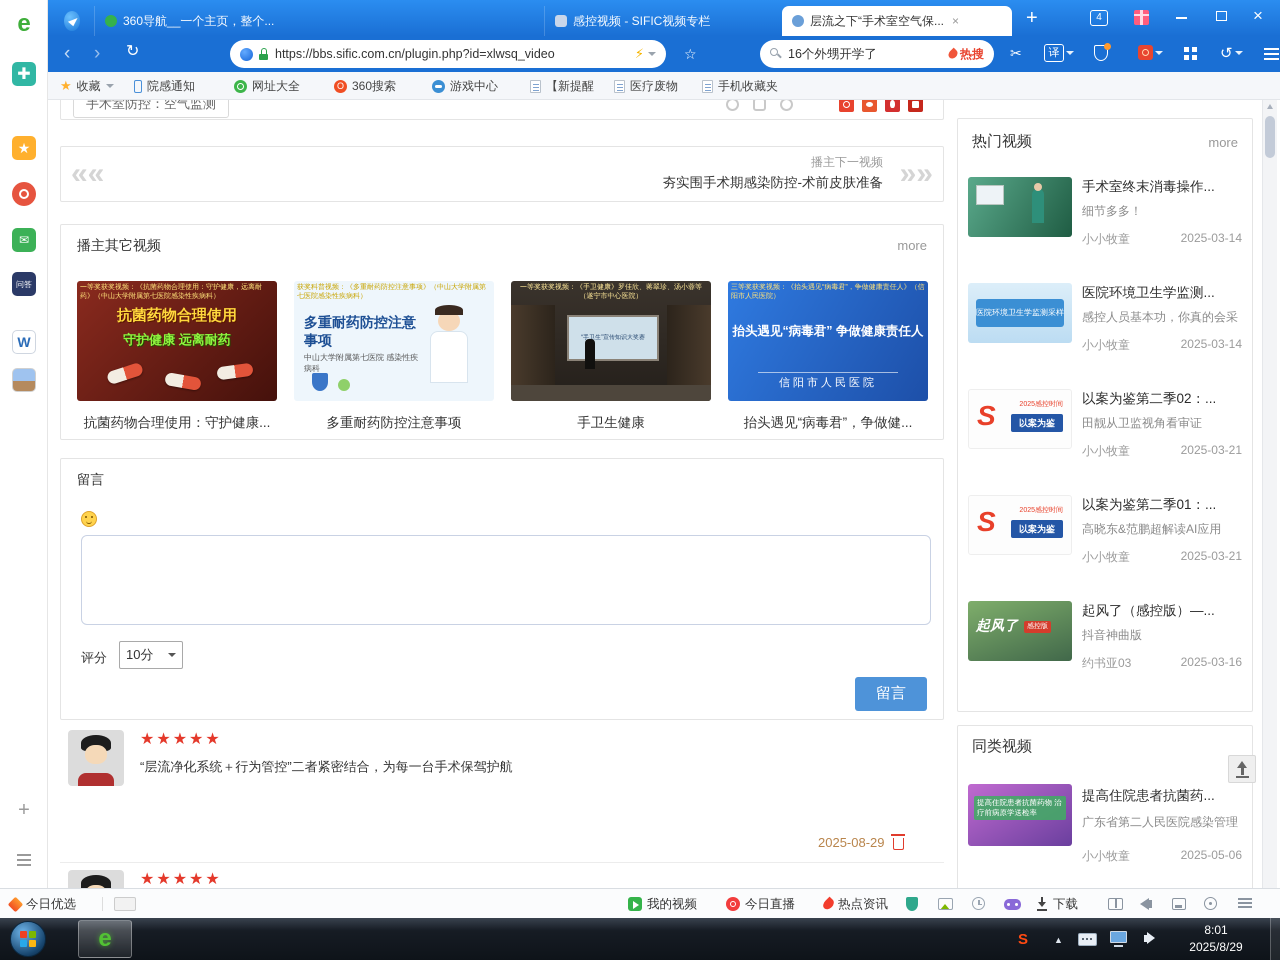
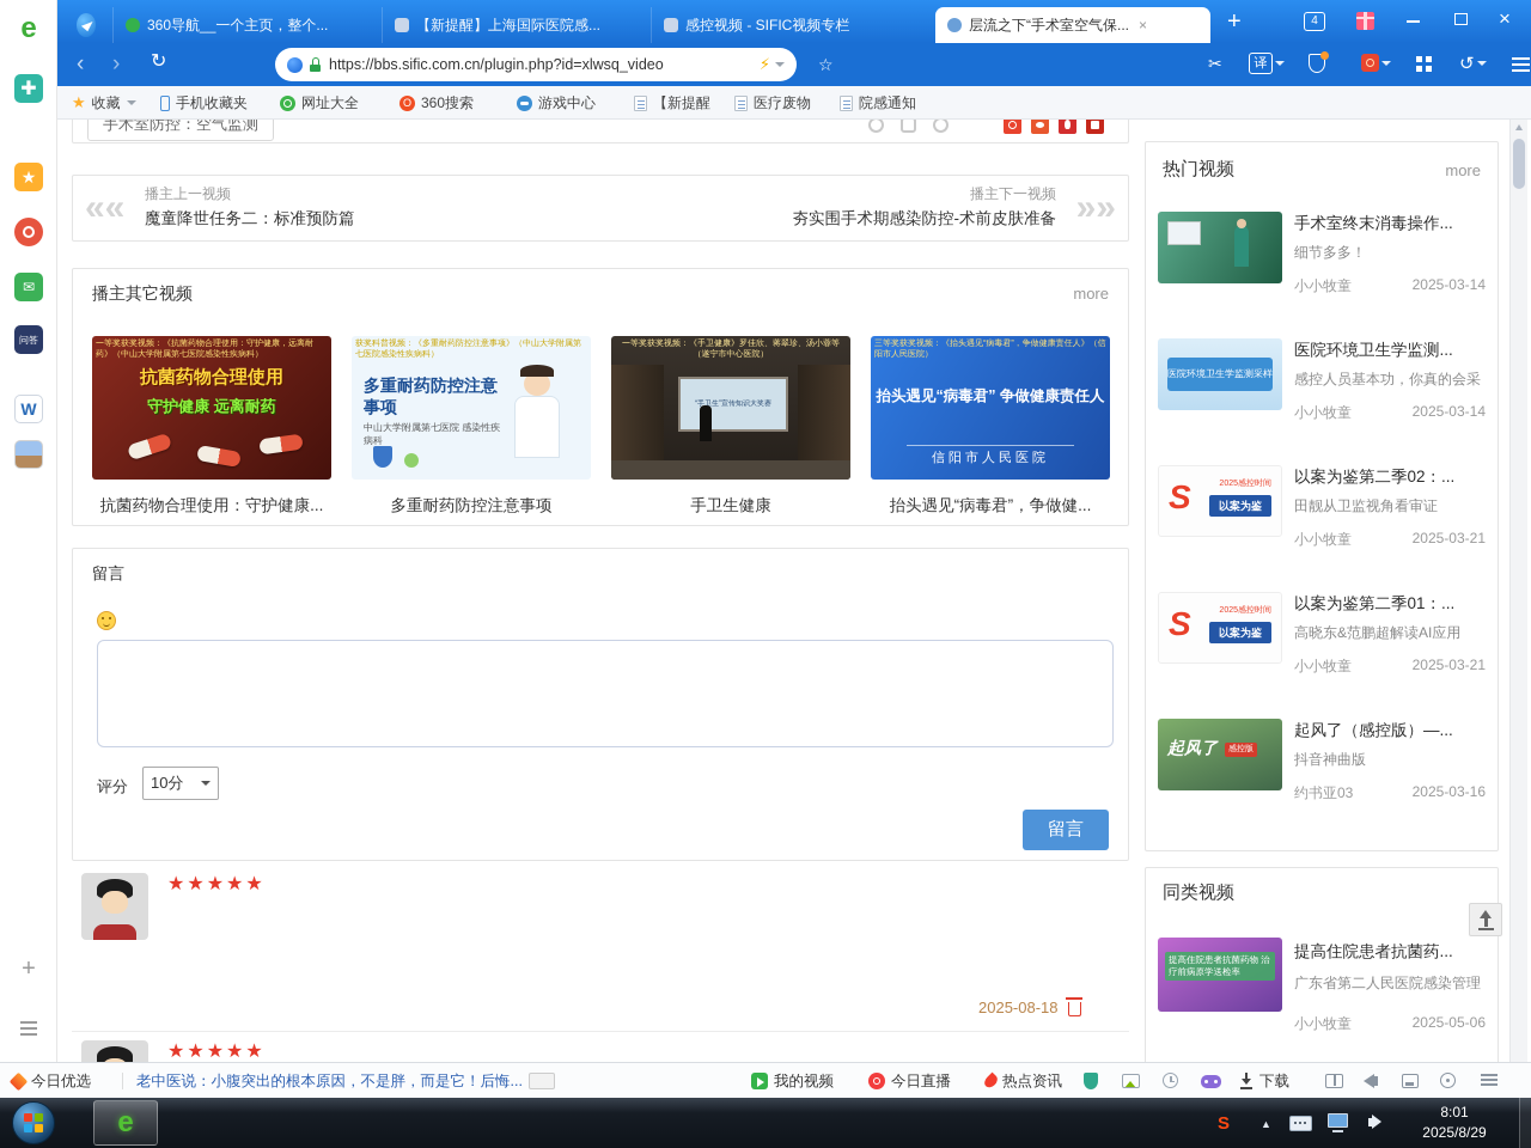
  e
  ✚
  ★
  ✉
  问答
  W
  +
  360导航__一个主页，整个...
+ 【新提醒】上海国际医院感...
  感控视频 - SIFIC视频专栏
  层流之下“手术室空气保...
  ×
  +
  4
  ×
  ‹
  ›
  ↻
  https://bbs.sific.com.cn/plugin.php?id=xlwsq_video
  ⚡
  ☆
- 16个外甥开学了
- 热搜
  ✂
  译
  ↺
  ★
  收藏
- 院感通知
+ 手机收藏夹
  网址大全
  O
  360搜索
  游戏中心
  【新提醒
  医疗废物
- 手机收藏夹
+ 院感通知
  手术室防控：空气监测
  ««
+ 播主上一视频
+ 魔童降世任务二：标准预防篇
  播主下一视频
  夯实围手术期感染防控-术前皮肤准备
  »»
  播主其它视频
  more
  抗菌药物合理使用
  守护健康 远离耐药
  抗菌药物合理使用：守护健康...
  多重耐药防控注意事项
  中山大学附属第七医院 感染性疾病科
  多重耐药防控注意事项
  手卫生健康
  抬头遇见“病毒君” 争做健康责任人
  信阳市人民医院
  抬头遇见“病毒君”，争做健...
  留言
  评分
  10分
  留言
  ★★★★★
- “层流净化系统＋行为管控”二者紧密结合，为每一台手术保驾护航
- 2025-08-29
+ 2025-08-18
  ★★★★★
  热门视频
  more
  手术室终末消毒操作...
  细节多多！
  小小牧童
  2025-03-14
  医院环境卫生学监测采样
  医院环境卫生学监测...
  感控人员基本功，你真的会采
  小小牧童
  2025-03-14
  S
  以案为鉴
  以案为鉴第二季02：...
  田靓从卫监视角看审证
  小小牧童
  2025-03-21
  S
  以案为鉴
  以案为鉴第二季01：...
  高晓东&范鹏超解读AI应用
  小小牧童
  2025-03-21
  起风了
  起风了（感控版）—...
  抖音神曲版
  约书亚03
  2025-03-16
  同类视频
  提高住院患者抗菌药物 治疗前病原学送检率
  提高住院患者抗菌药...
  广东省第二人民医院感染管理
  小小牧童
  2025-05-06
  今日优选
+ 老中医说：小腹突出的根本原因，不是胖，而是它！后悔...
  我的视频
  今日直播
  热点资讯
  下载
  e
  S
  ▲
  8:01
  2025/8/29
